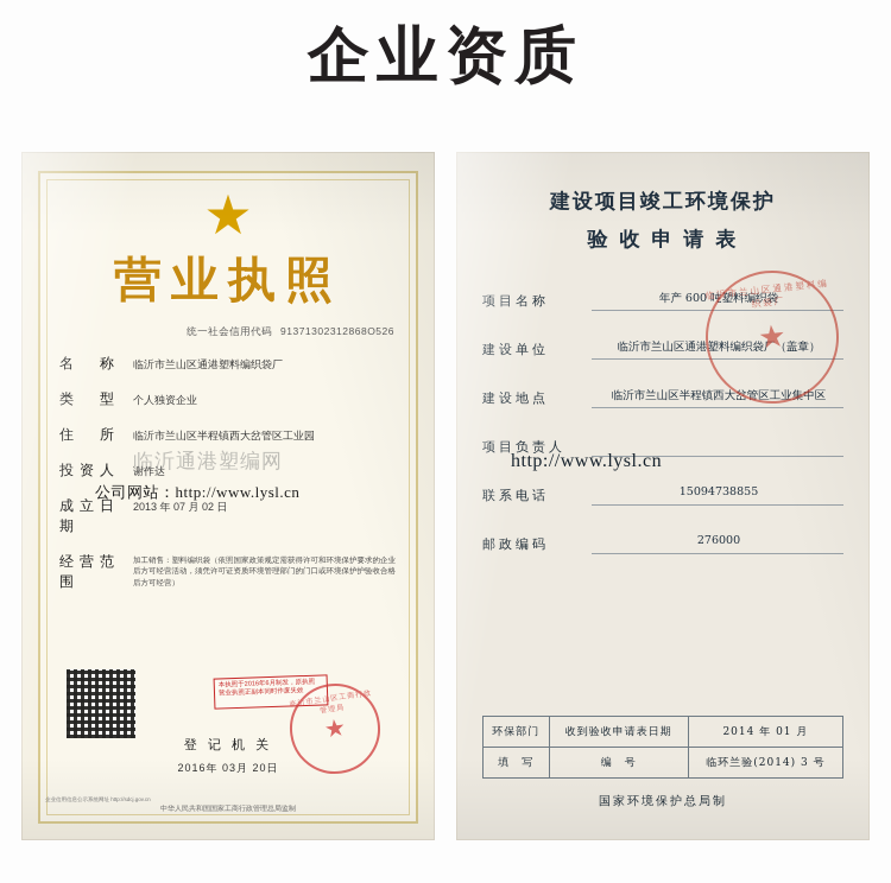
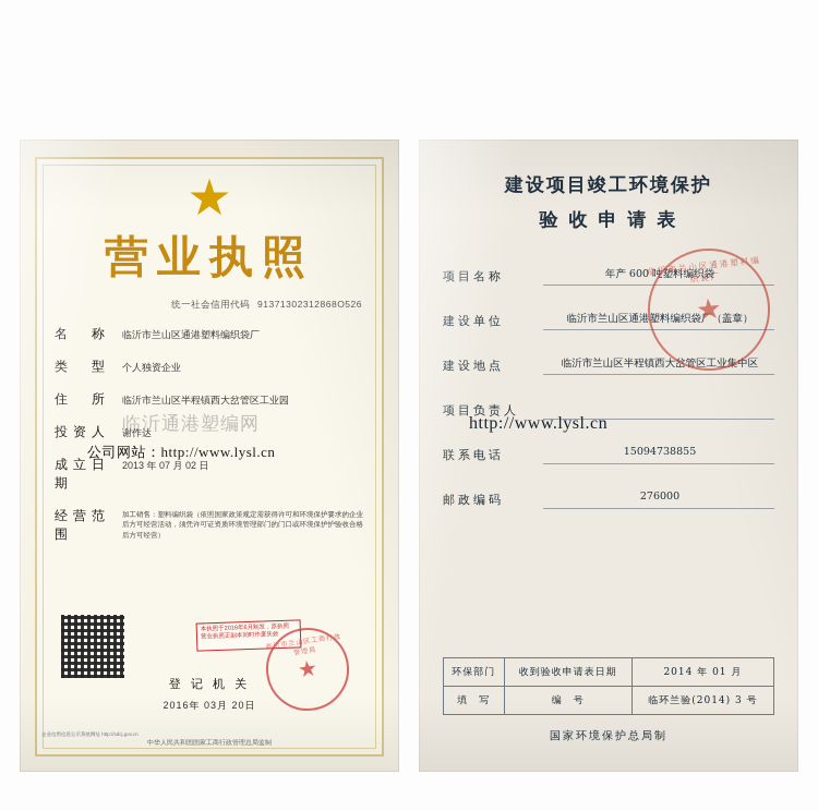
- 企业资质
